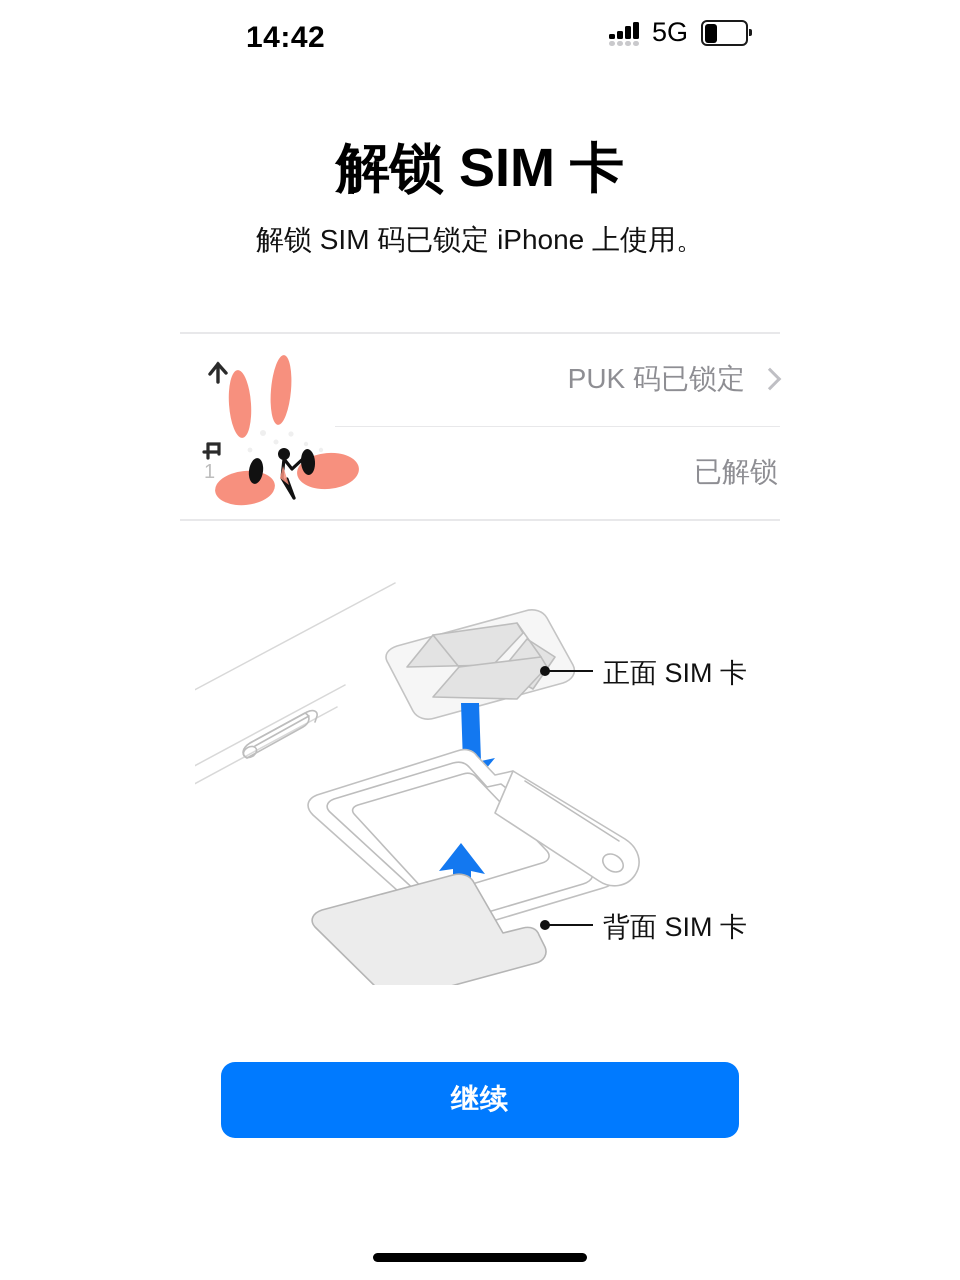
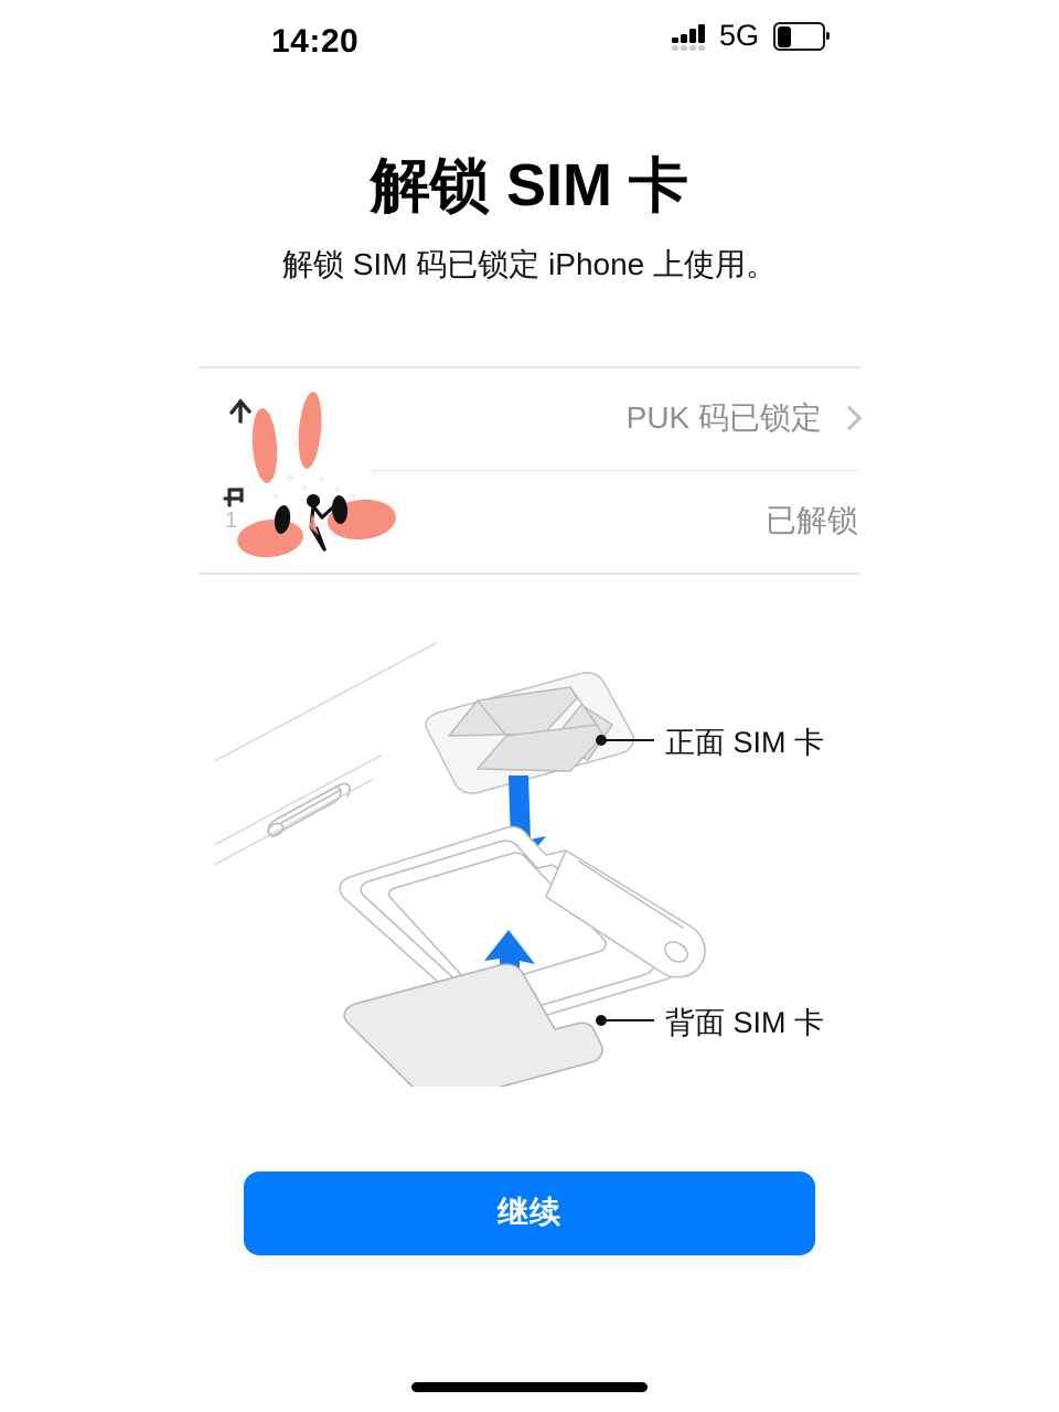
- 14:42
+ 14:20
  5G
  解锁 SIM 卡
  解锁 SIM 码已锁定 iPhone 上使用。
  PUK 码已锁定
  已解锁
  1
  正面 SIM 卡
  背面 SIM 卡
  继续
